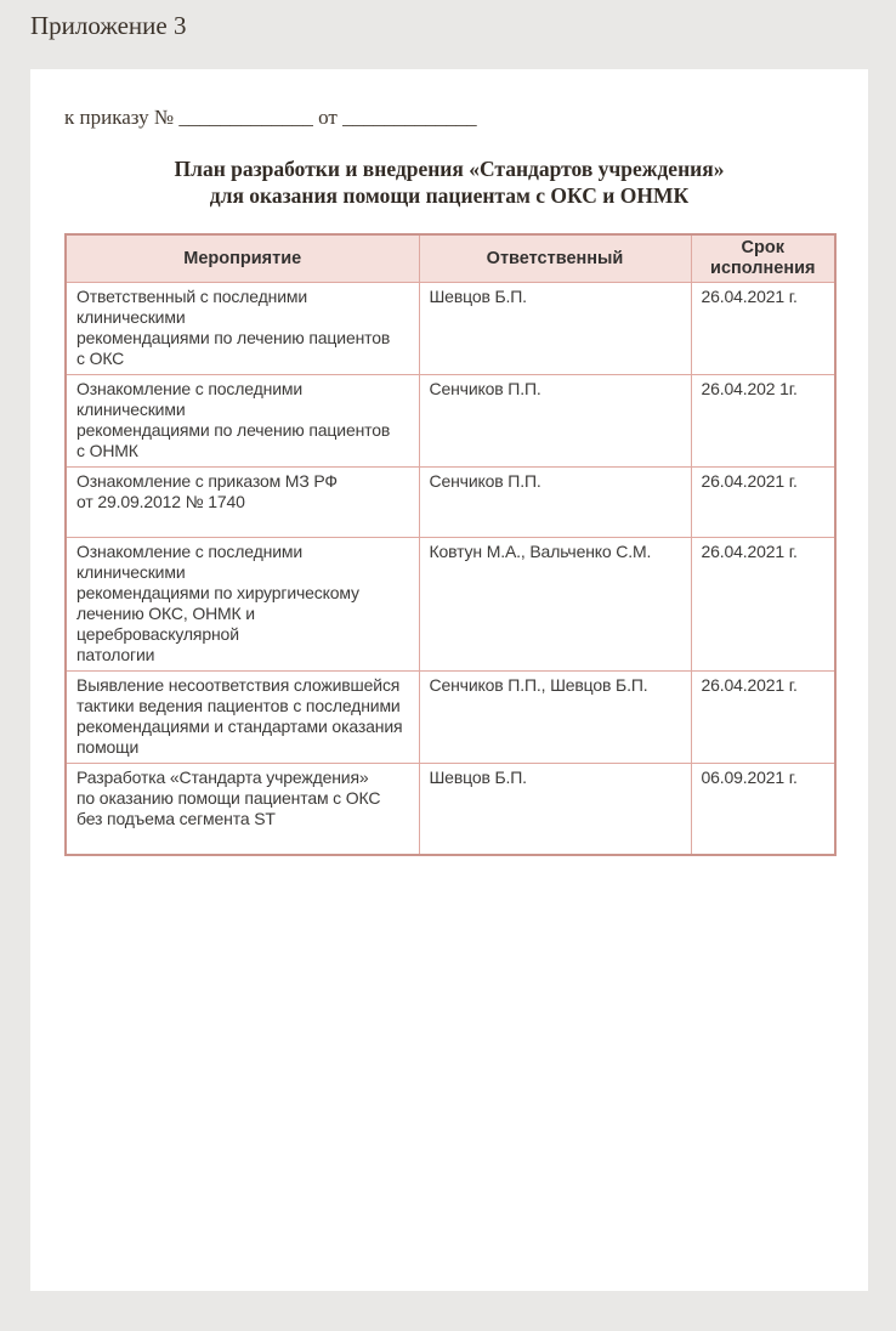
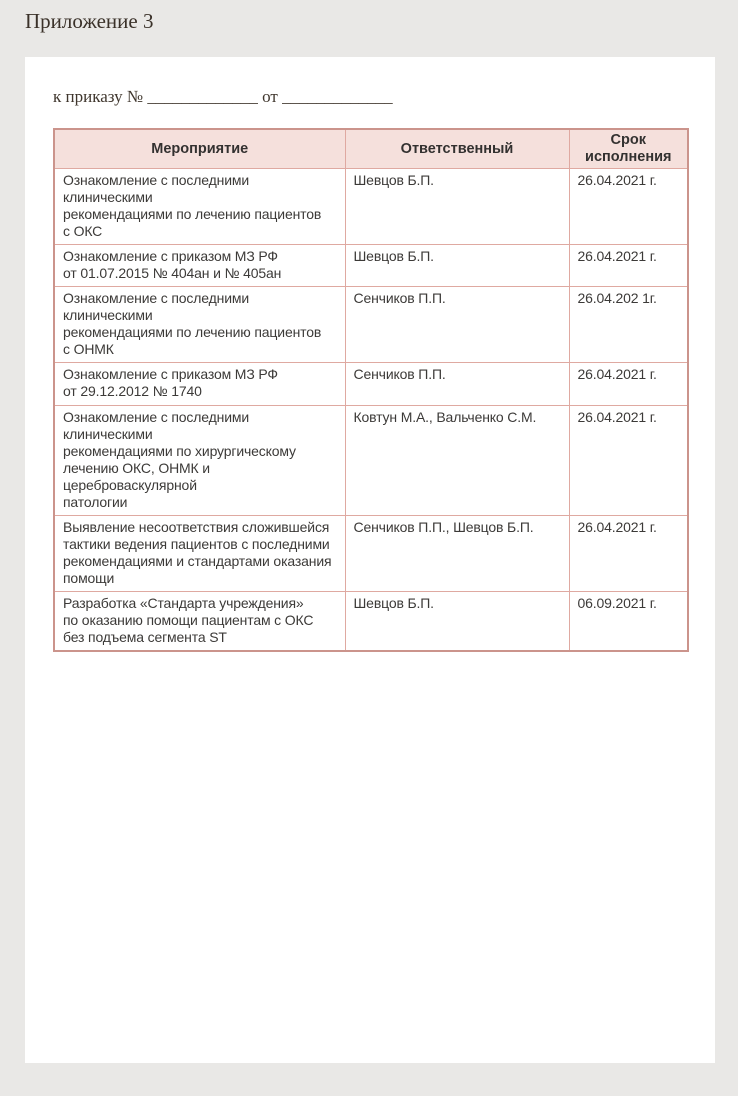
  Приложение 3
  к приказу № _____________ от _____________
- План разработки и внедрения «Стандартов учреждения»
- для оказания помощи пациентам с ОКС и ОНМК
  Мероприятие	Ответственный	Срок исполнения
- Ответственный с последними клиническими рекомендациями по лечению пациентов с ОКС	Шевцов Б.П.	26.04.2021 г.
+ Ознакомление с последними клиническими рекомендациями по лечению пациентов с ОКС	Шевцов Б.П.	26.04.2021 г.
+ Ознакомление с приказом МЗ РФ от 01.07.2015 № 404ан и № 405ан	Шевцов Б.П.	26.04.2021 г.
  Ознакомление с последними клиническими рекомендациями по лечению пациентов с ОНМК	Сенчиков П.П.	26.04.202 1г.
- Ознакомление с приказом МЗ РФ от 29.09.2012 № 1740	Сенчиков П.П.	26.04.2021 г.
+ Ознакомление с приказом МЗ РФ от 29.12.2012 № 1740	Сенчиков П.П.	26.04.2021 г.
  Ознакомление с последними клиническими рекомендациями по хирургическому лечению ОКС, ОНМК и цереброваскулярной патологии	Ковтун М.А., Вальченко С.М.	26.04.2021 г.
  Выявление несоответствия сложившейся тактики ведения пациентов с последними рекомендациями и стандартами оказания помощи	Сенчиков П.П., Шевцов Б.П.	26.04.2021 г.
  Разработка «Стандарта учреждения» по оказанию помощи пациентам с ОКС без подъема сегмента ST	Шевцов Б.П.	06.09.2021 г.
